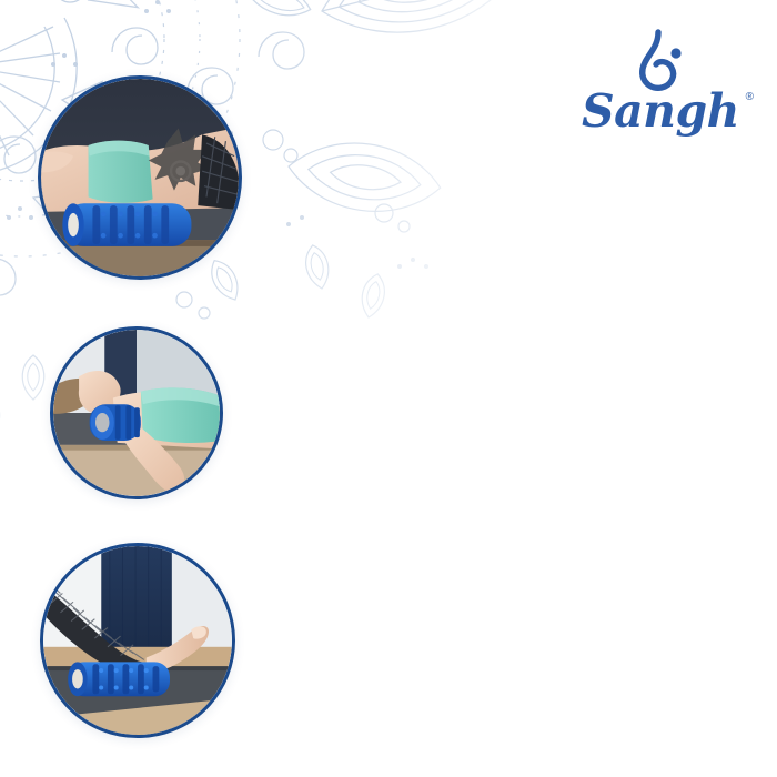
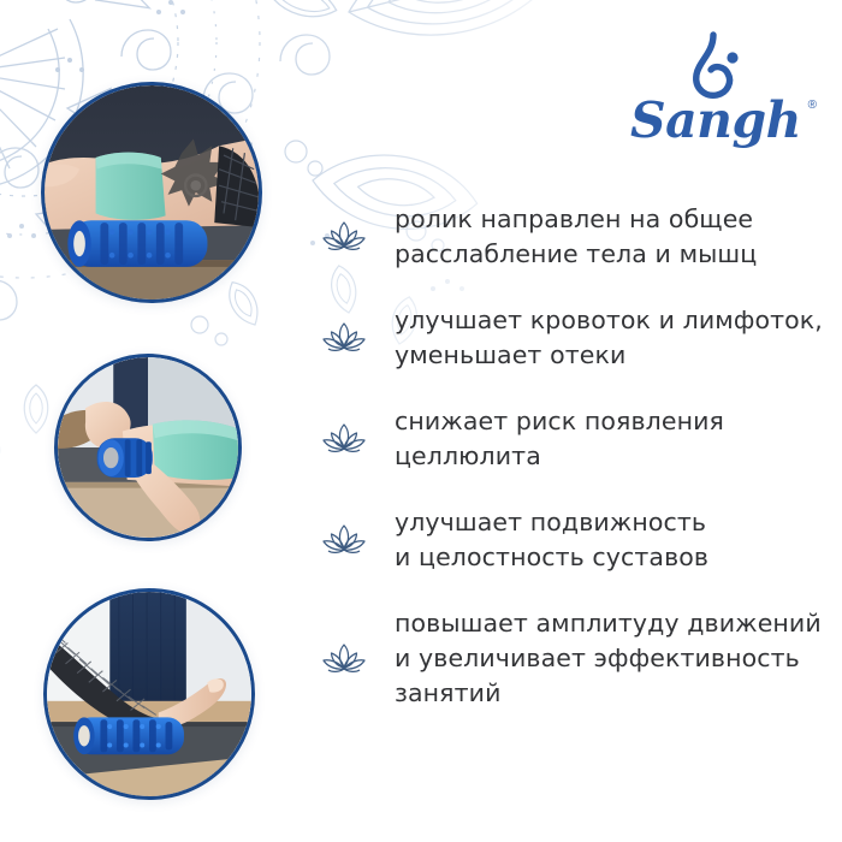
  Sangh
  ®
+ ролик направлен на общее
+ расслабление тела и мышц
+ улучшает кровоток и лимфоток,
+ уменьшает отеки
+ снижает риск появления
+ целлюлита
+ улучшает подвижность
+ и целостность суставов
+ повышает амплитуду движений
+ и увеличивает эффективность
+ занятий
